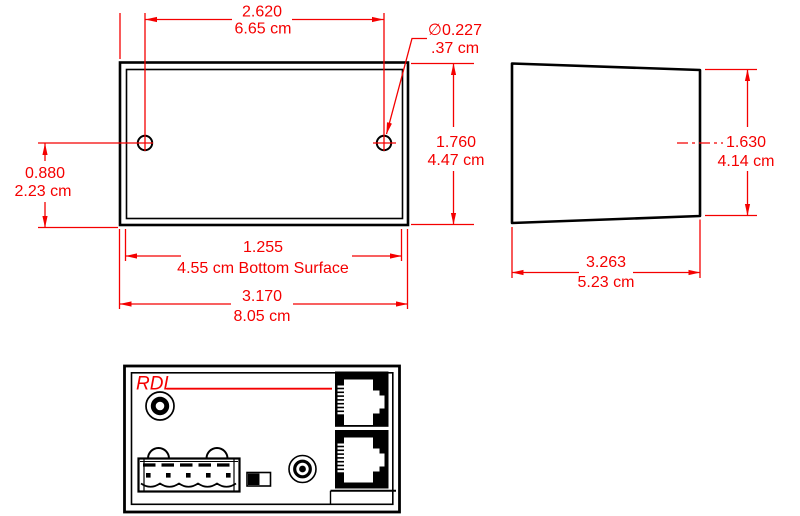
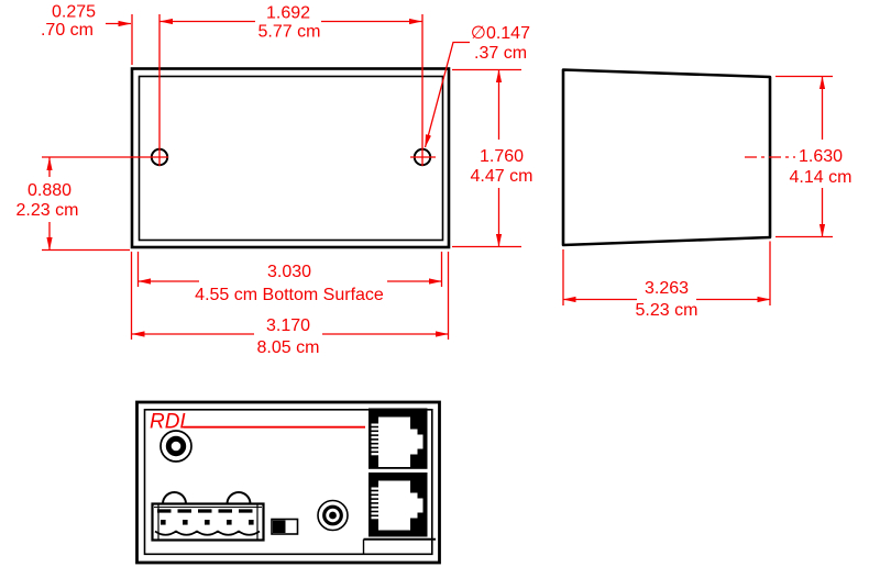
+ 0.275
+ .70 cm
- 2.620
+ 1.692
- 6.65 cm
+ 5.77 cm
- ∅0.227
+ ∅0.147
  .37 cm
  1.760
  4.47 cm
  0.880
  2.23 cm
- 1.255
+ 3.030
  4.55 cm Bottom Surface
  3.170
  8.05 cm
  1.630
  4.14 cm
  3.263
  5.23 cm
  RDL
